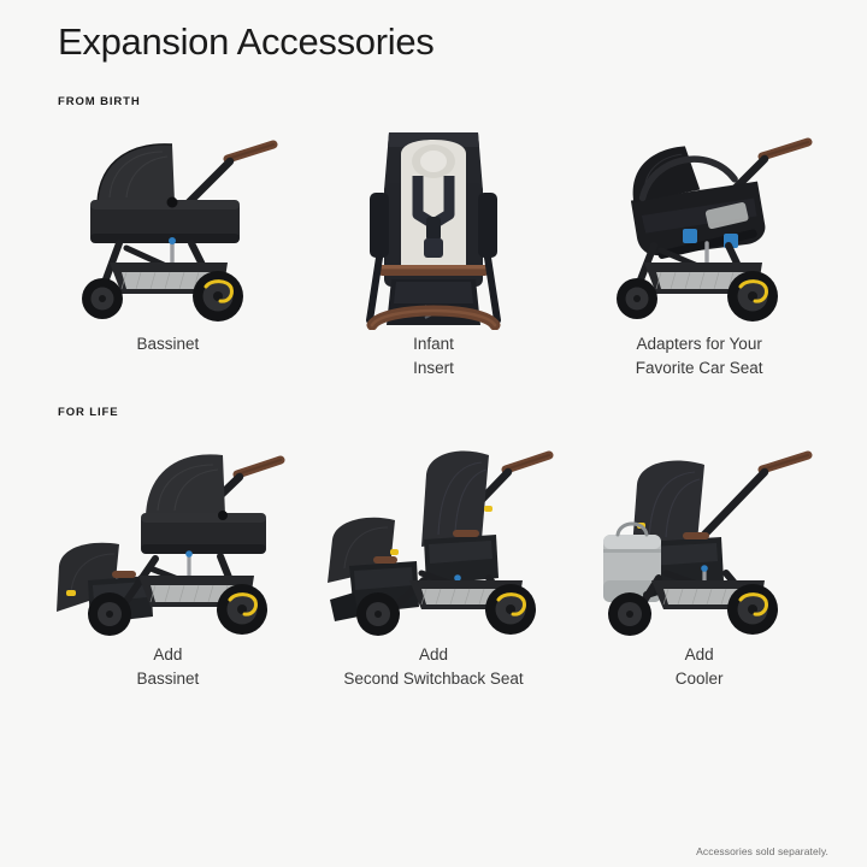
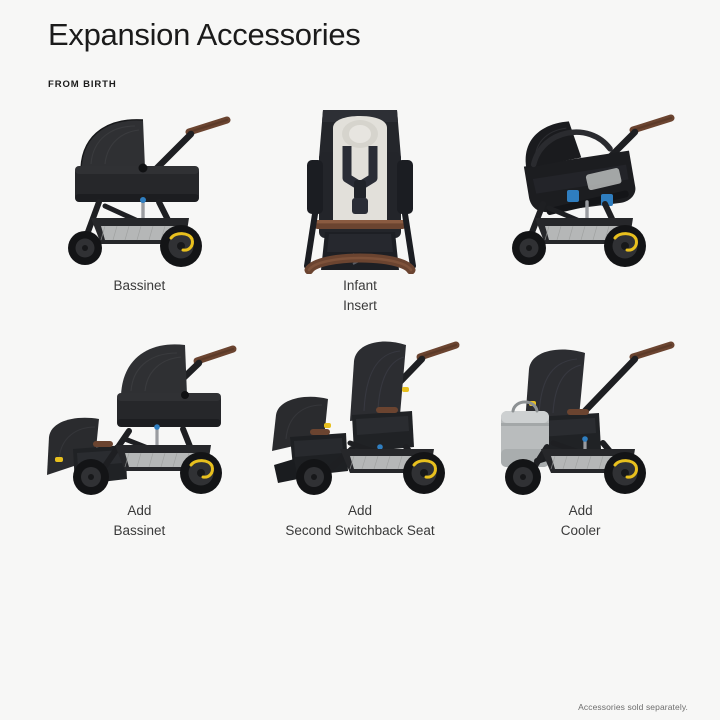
  Expansion Accessories
  FROM BIRTH
  Bassinet
  Infant
  Insert
- Adapters for Your
- Favorite Car Seat
- FOR LIFE
  Add
  Bassinet
  Add
  Second Switchback Seat
  Add
  Cooler
  Accessories sold separately.
